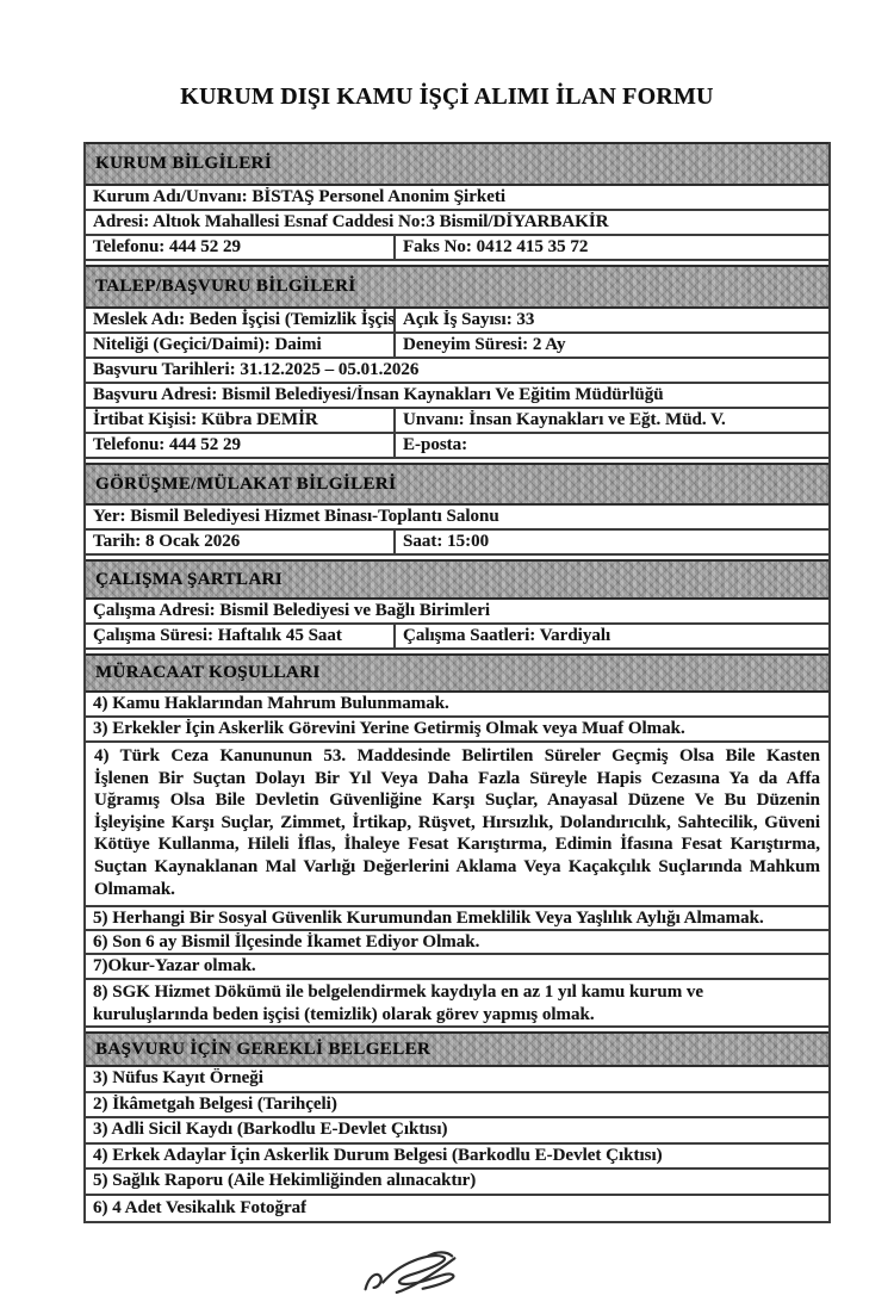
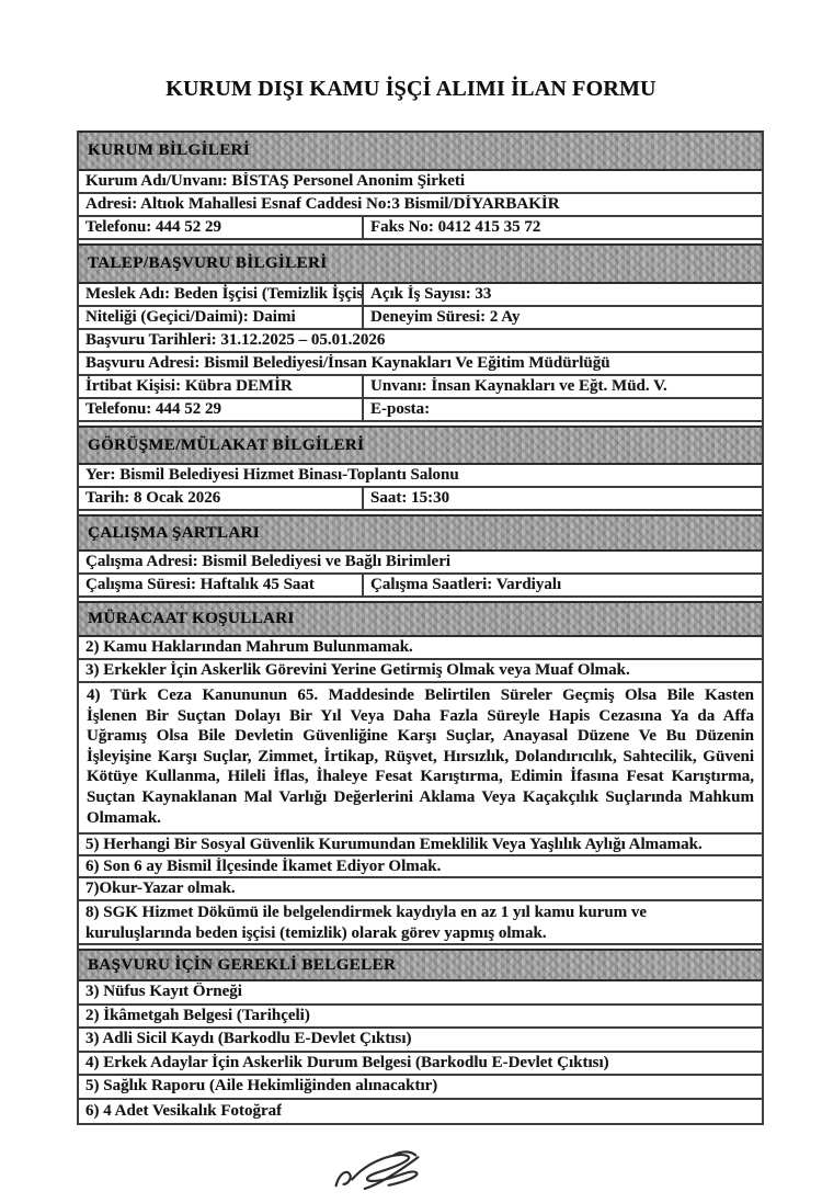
  KURUM DIŞI KAMU İŞÇİ ALIMI İLAN FORMU
  KURUM BİLGİLERİ
  Kurum Adı/Unvanı: BİSTAŞ Personel Anonim Şirketi
  Adresi: Altıok Mahallesi Esnaf Caddesi No:3 Bismil/DİYARBAKİR
  Telefonu: 444 52 29
  Faks No: 0412 415 35 72
  TALEP/BAŞVURU BİLGİLERİ
  Meslek Adı: Beden İşçisi (Temizlik İşçis
  Açık İş Sayısı: 33
  Niteliği (Geçici/Daimi): Daimi
  Deneyim Süresi: 2 Ay
  Başvuru Tarihleri: 31.12.2025 – 05.01.2026
  Başvuru Adresi: Bismil Belediyesi/İnsan Kaynakları Ve Eğitim Müdürlüğü
  İrtibat Kişisi: Kübra DEMİR
  Unvanı: İnsan Kaynakları ve Eğt. Müd. V.
  Telefonu: 444 52 29
  E-posta:
  GÖRÜŞME/MÜLAKAT BİLGİLERİ
  Yer: Bismil Belediyesi Hizmet Binası-Toplantı Salonu
  Tarih: 8 Ocak 2026
- Saat: 15:00
+ Saat: 15:30
  ÇALIŞMA ŞARTLARI
  Çalışma Adresi: Bismil Belediyesi ve Bağlı Birimleri
  Çalışma Süresi: Haftalık 45 Saat
  Çalışma Saatleri: Vardiyalı
  MÜRACAAT KOŞULLARI
- 4) Kamu Haklarından Mahrum Bulunmamak.
+ 2) Kamu Haklarından Mahrum Bulunmamak.
  3) Erkekler İçin Askerlik Görevini Yerine Getirmiş Olmak veya Muaf Olmak.
- 4) Türk Ceza Kanununun 53. Maddesinde Belirtilen Süreler Geçmiş Olsa Bile Kasten İşlenen Bir Suçtan Dolayı Bir Yıl Veya Daha Fazla Süreyle Hapis Cezasına Ya da Affa Uğramış Olsa Bile Devletin Güvenliğine Karşı Suçlar, Anayasal Düzene Ve Bu Düzenin İşleyişine Karşı Suçlar, Zimmet, İrtikap, Rüşvet, Hırsızlık, Dolandırıcılık, Sahtecilik, Güveni Kötüye Kullanma, Hileli İflas, İhaleye Fesat Karıştırma, Edimin İfasına Fesat Karıştırma, Suçtan Kaynaklanan Mal Varlığı Değerlerini Aklama Veya Kaçakçılık Suçlarında Mahkum Olmamak.
+ 4) Türk Ceza Kanununun 65. Maddesinde Belirtilen Süreler Geçmiş Olsa Bile Kasten İşlenen Bir Suçtan Dolayı Bir Yıl Veya Daha Fazla Süreyle Hapis Cezasına Ya da Affa Uğramış Olsa Bile Devletin Güvenliğine Karşı Suçlar, Anayasal Düzene Ve Bu Düzenin İşleyişine Karşı Suçlar, Zimmet, İrtikap, Rüşvet, Hırsızlık, Dolandırıcılık, Sahtecilik, Güveni Kötüye Kullanma, Hileli İflas, İhaleye Fesat Karıştırma, Edimin İfasına Fesat Karıştırma, Suçtan Kaynaklanan Mal Varlığı Değerlerini Aklama Veya Kaçakçılık Suçlarında Mahkum Olmamak.
  5) Herhangi Bir Sosyal Güvenlik Kurumundan Emeklilik Veya Yaşlılık Aylığı Almamak.
  6) Son 6 ay Bismil İlçesinde İkamet Ediyor Olmak.
  7)Okur-Yazar olmak.
  8) SGK Hizmet Dökümü ile belgelendirmek kaydıyla en az 1 yıl kamu kurum ve kuruluşlarında beden işçisi (temizlik) olarak görev yapmış olmak.
  BAŞVURU İÇİN GEREKLİ BELGELER
  3) Nüfus Kayıt Örneği
  2) İkâmetgah Belgesi (Tarihçeli)
  3) Adli Sicil Kaydı (Barkodlu E-Devlet Çıktısı)
  4) Erkek Adaylar İçin Askerlik Durum Belgesi (Barkodlu E-Devlet Çıktısı)
  5) Sağlık Raporu (Aile Hekimliğinden alınacaktır)
  6) 4 Adet Vesikalık Fotoğraf
